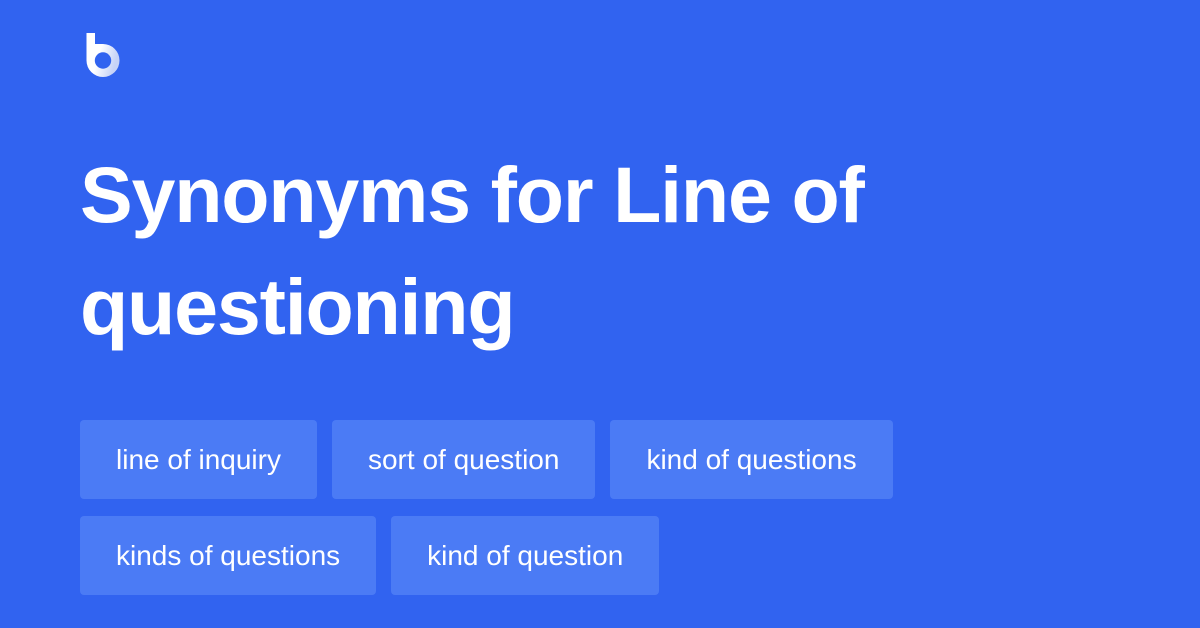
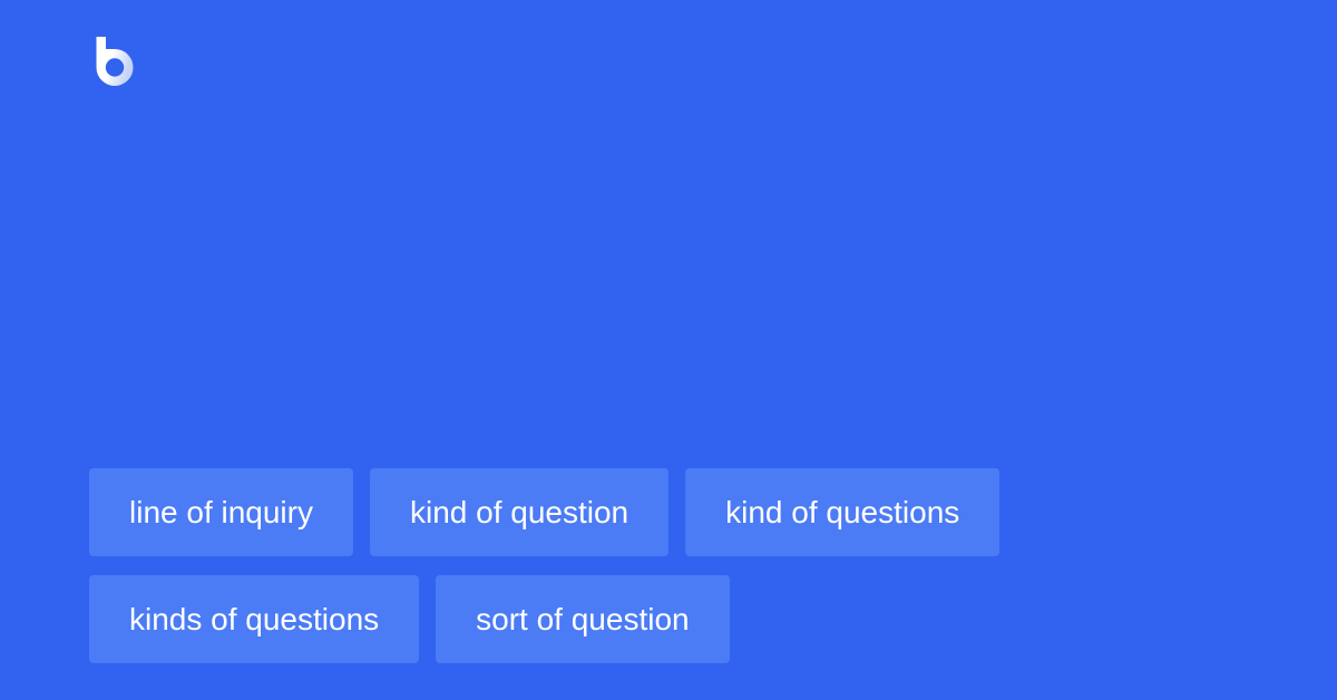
- Synonyms for Line of questioning
  line of inquiry
- sort of question
+ kind of question
  kind of questions
  kinds of questions
- kind of question
+ sort of question
